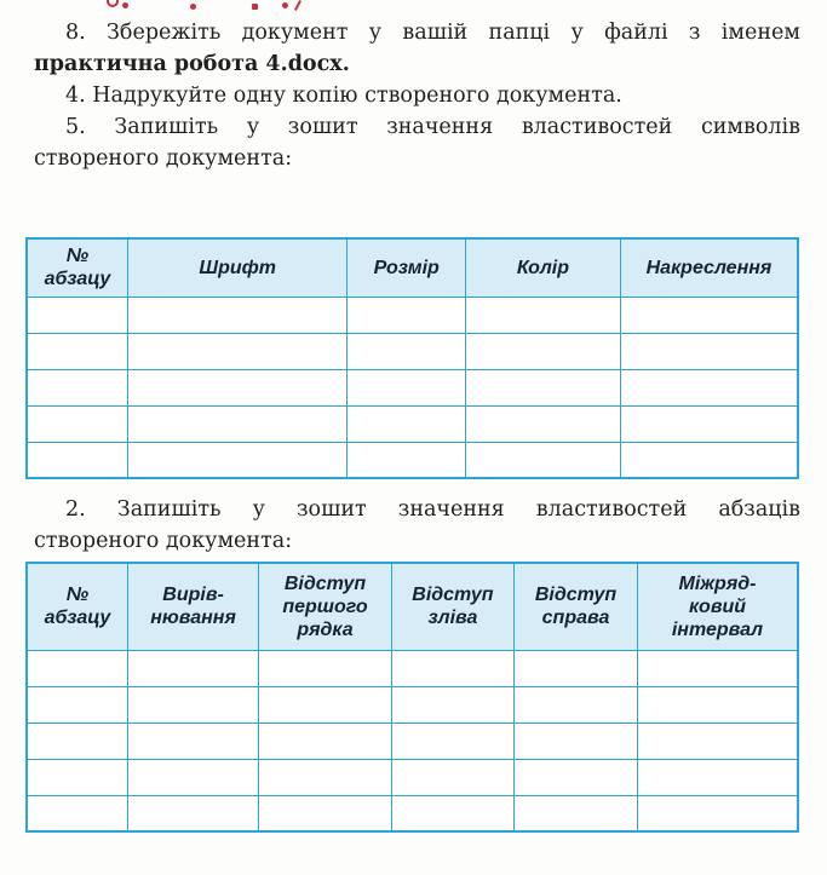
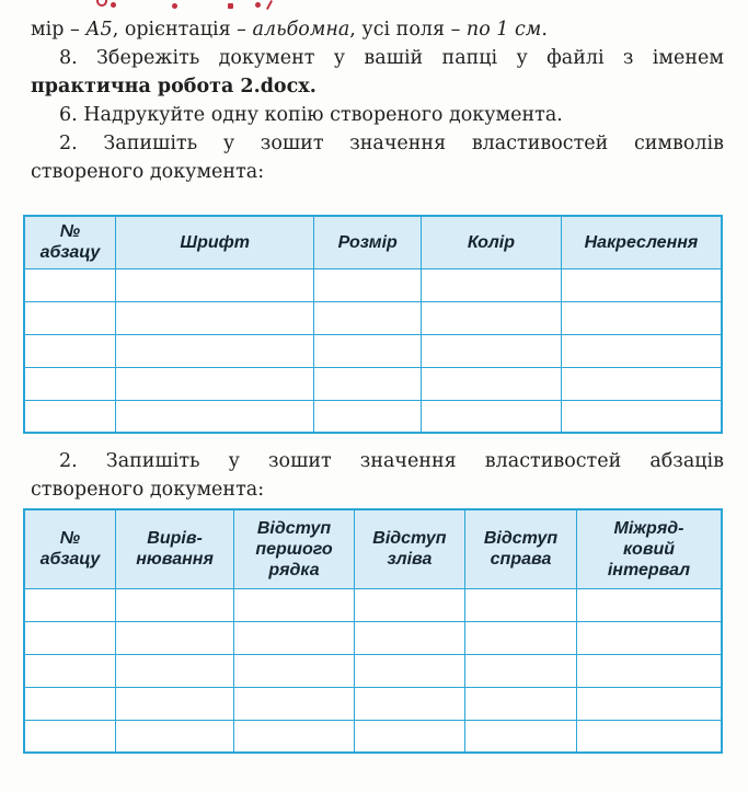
+ мір – А5, орієнтація – альбомна, усі поля – по 1 см.
  8. Збережіть документ у вашій папці у файлі з іменем
- практична робота 4.docx.
+ практична робота 2.docx.
- 4. Надрукуйте одну копію створеного документа.
+ 6. Надрукуйте одну копію створеного документа.
- 5. Запишіть у зошит значення властивостей символів
+ 2. Запишіть у зошит значення властивостей символів
  створеного документа:
  № абзацу	Шрифт	Розмір	Колір	Накреслення
  2. Запишіть у зошит значення властивостей абзаців
  створеного документа:
  № абзацу	Вирів- нювання	Відступ першого рядка	Відступ зліва	Відступ справа	Міжряд- ковий інтервал
